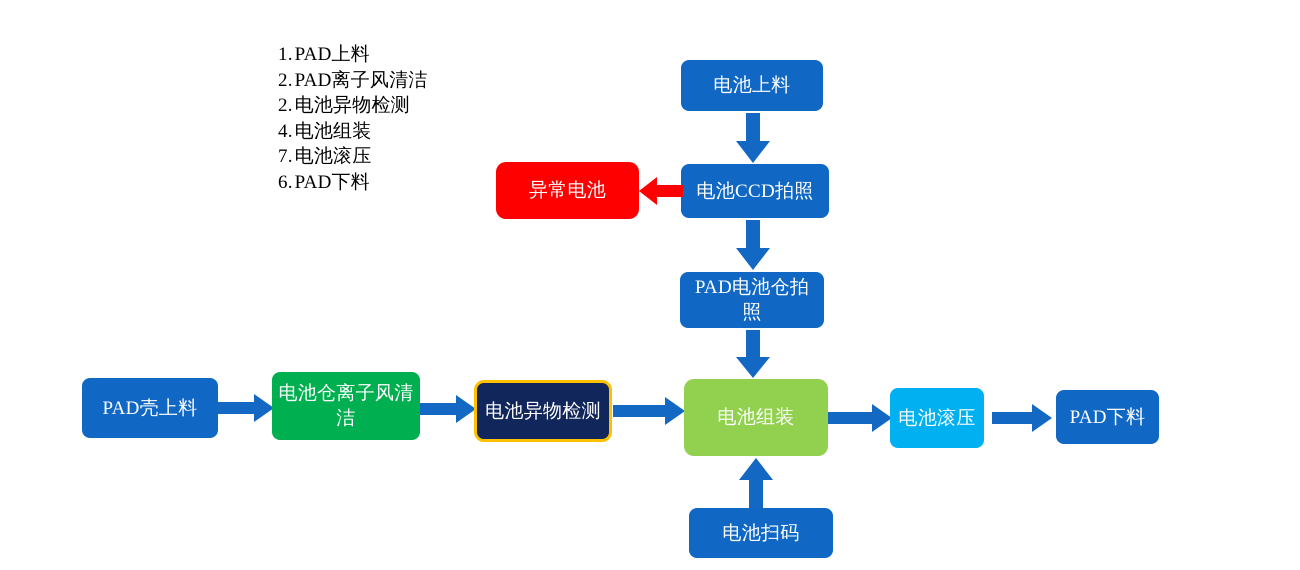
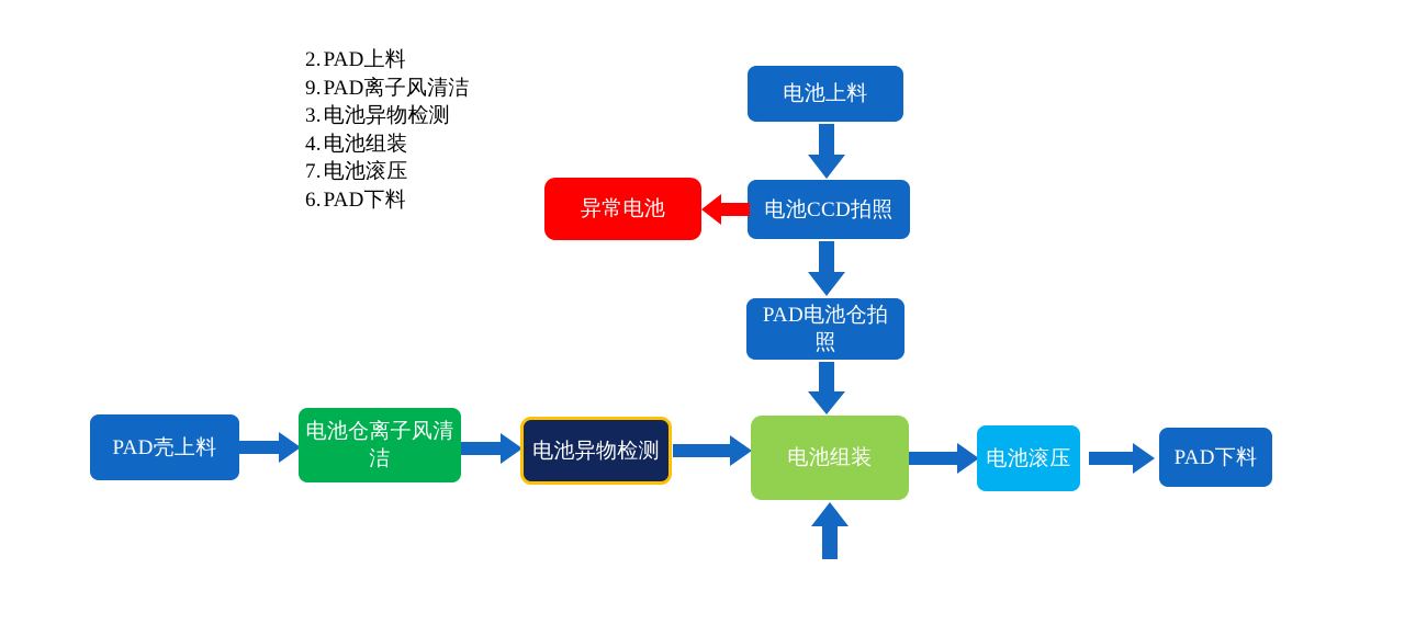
- 1.PAD上料
+ 2.PAD上料
- 2.PAD离子风清洁
+ 9.PAD离子风清洁
- 2.电池异物检测
+ 3.电池异物检测
  4.电池组装
  7.电池滚压
  6.PAD下料
  电池上料
  电池CCD拍照
  异常电池
  PAD电池仓拍照
  PAD壳上料
  电池仓离子风清洁
  电池异物检测
  电池组装
  电池滚压
  PAD下料
- 电池扫码
